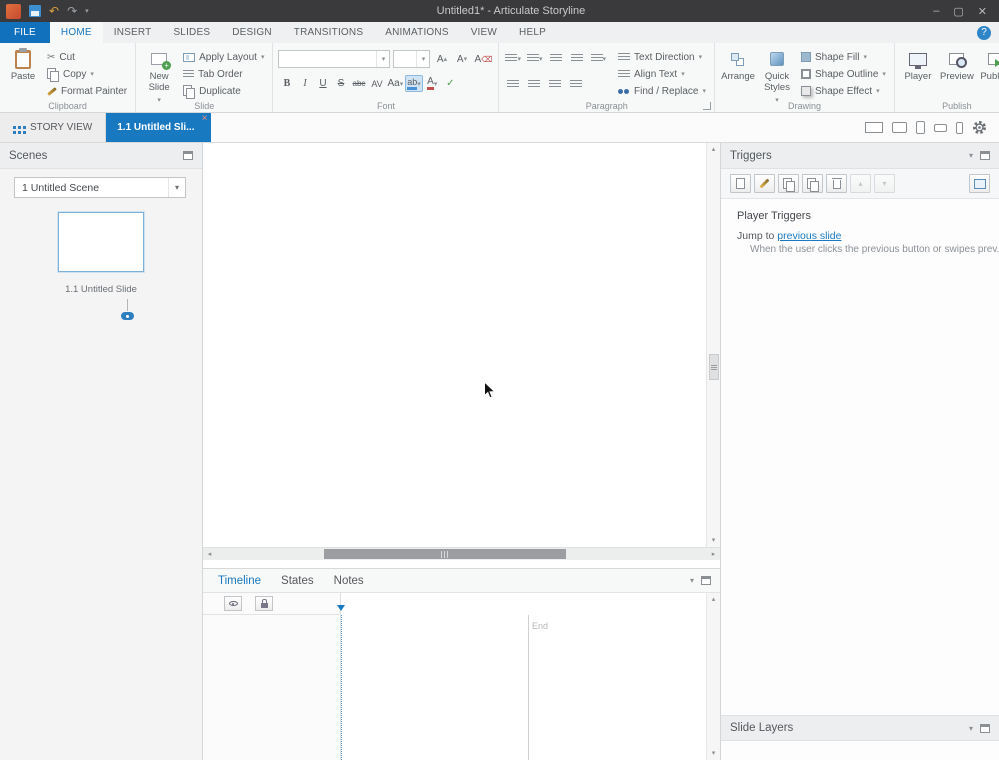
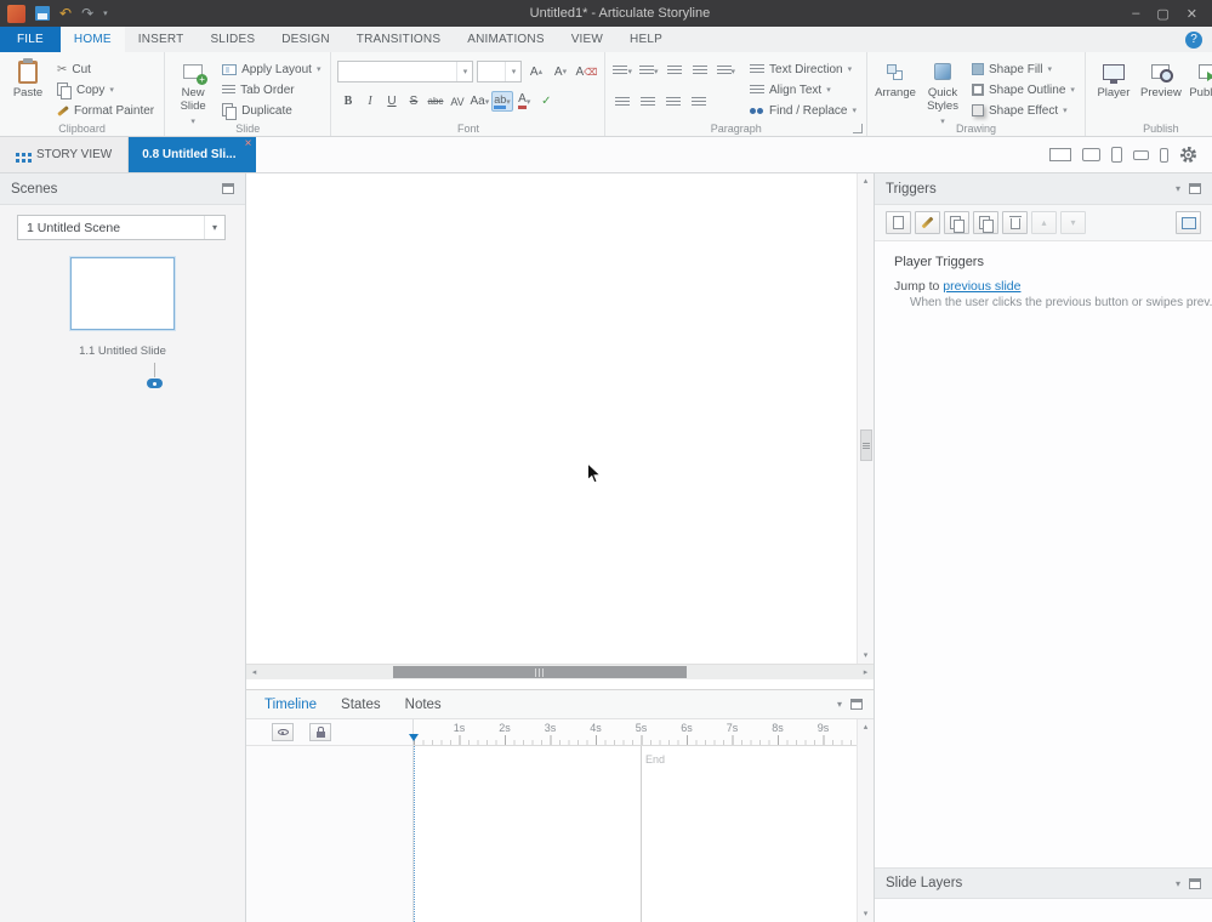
  ↶
  ↷
  Untitled1* - Articulate Storyline
  –
  ▢
  ✕
  FILE
  HOME
  INSERT
  SLIDES
  DESIGN
  TRANSITIONS
  ANIMATIONS
  VIEW
  HELP
  ?
  Paste
  ✂
  Cut
  Copy
  Format Painter
  Clipboard
  New Slide
  Apply Layout
  Tab Order
  Duplicate
  Slide
  A
  A
  A
  ⌫
  B
  I
  U
  S
  abc
  AV
  Aa
  ab
  A
  ✓
  Font
  Text Direction
  Align Text
  Find / Replace
  Paragraph
  Arrange
  Quick Styles
  Shape Fill
  Shape Outline
  Shape Effect
  Drawing
  Player
  Preview
  Publish
  STORY VIEW
- 1.1 Untitled Sli...
+ 0.8 Untitled Sli...
  ×
  Scenes
  1 Untitled Scene
  ▾
  1.1 Untitled Slide
  Timeline
  States
  Notes
  ▾
+ 1s
+ 2s
+ 3s
+ 4s
+ 5s
+ 6s
+ 7s
+ 8s
+ 9s
  End
  Triggers
  ▾
  ▴
  ▾
  Player Triggers
  Jump to previous slide
  When the user clicks the previous button or swipes prev.
  Slide Layers
  ▾
